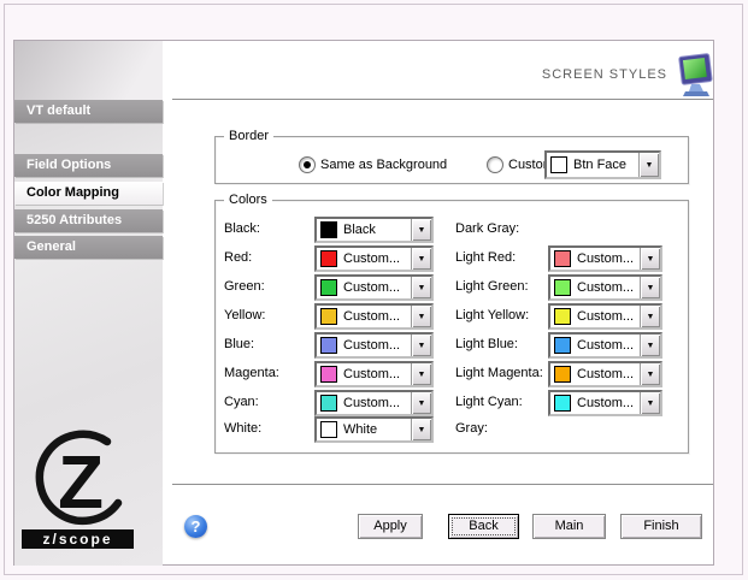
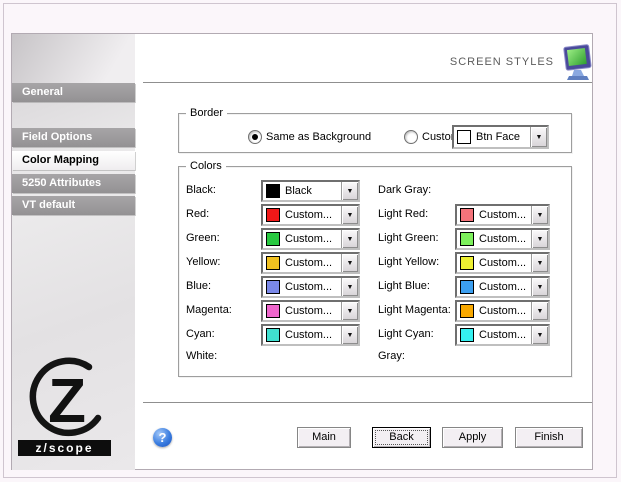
- VT default
+ General
  Field Options
  Color Mapping
  5250 Attributes
- General
+ VT default
  Z
  z/scope
  SCREEN STYLES
  Border
  Same as Background
  Custo
  Btn Face
  Colors
  Black:
  Black
  Red:
  Custom...
  Green:
  Custom...
  Yellow:
  Custom...
  Blue:
  Custom...
  Magenta:
  Custom...
  Cyan:
  Custom...
  White:
- White
  Dark Gray:
  Light Red:
  Custom...
  Light Green:
  Custom...
  Light Yellow:
  Custom...
  Light Blue:
  Custom...
  Light Magenta:
  Custom...
  Light Cyan:
  Custom...
  Gray:
  ?
- Apply
+ Main
  Back
- Main
+ Apply
  Finish
